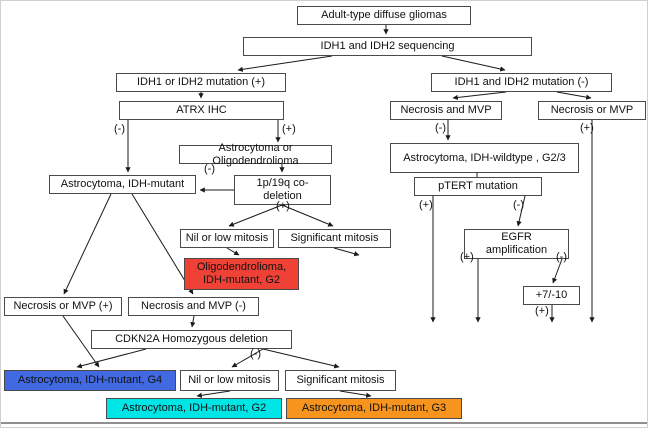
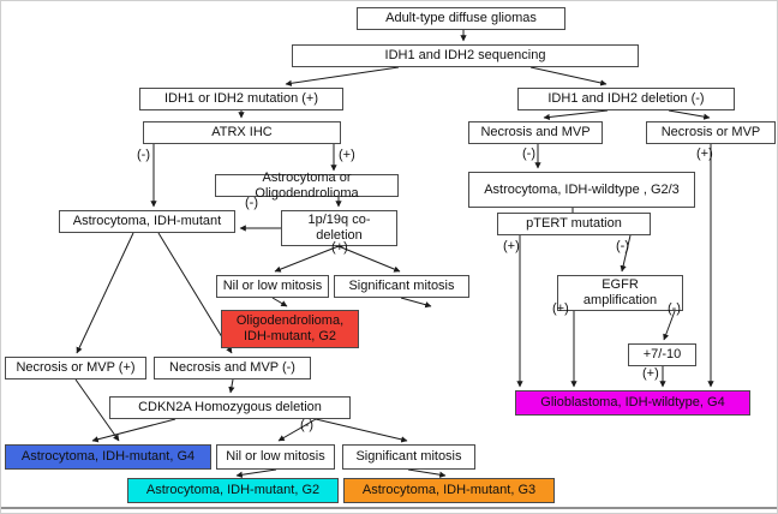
  Adult-type diffuse gliomas
  IDH1 and IDH2 sequencing
  IDH1 or IDH2 mutation (+)
- IDH1 and IDH2 mutation (-)
+ IDH1 and IDH2 deletion (-)
  ATRX IHC
  Necrosis and MVP
  Necrosis or MVP
  Astrocytoma or Oligodendrolioma
  Astrocytoma, IDH-wildtype , G2/3
  Astrocytoma, IDH-mutant
  1p/19q co-deletion
  pTERT mutation
  Nil or low mitosis
  Significant mitosis
  Oligodendrolioma, IDH-mutant, G2
  EGFR amplification
  +7/-10
  Necrosis or MVP (+)
  Necrosis and MVP (-)
  CDKN2A Homozygous deletion
+ Glioblastoma, IDH-wildtype, G4
  Astrocytoma, IDH-mutant, G4
  Nil or low mitosis
  Significant mitosis
  Astrocytoma, IDH-mutant, G2
  Astrocytoma, IDH-mutant, G3
  (-)
  (+)
  (-)
  (+)
  (-)
  (+)
  (+)
  (-)
  (+)
  (-)
  (+)
  (-)
